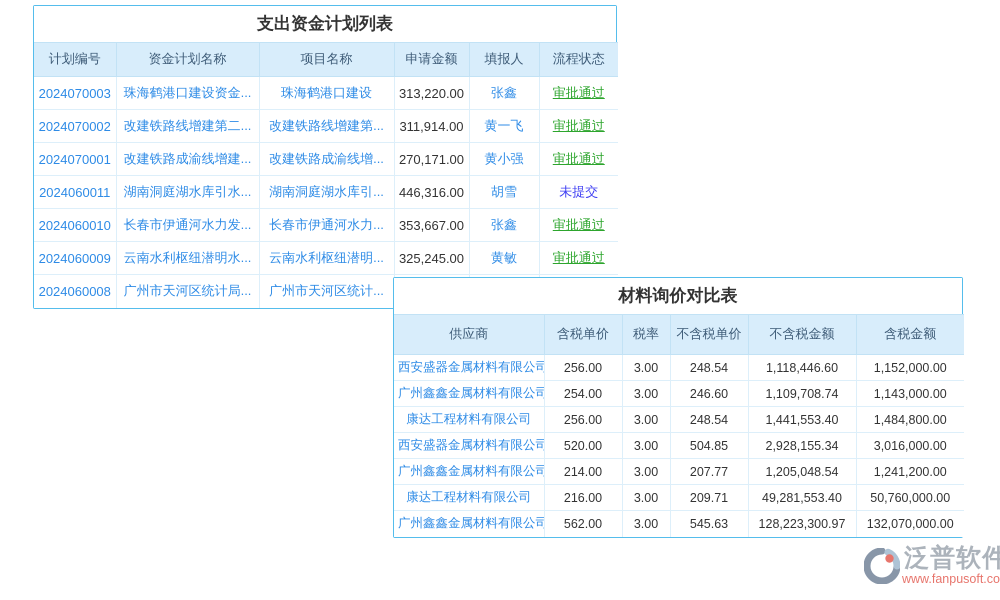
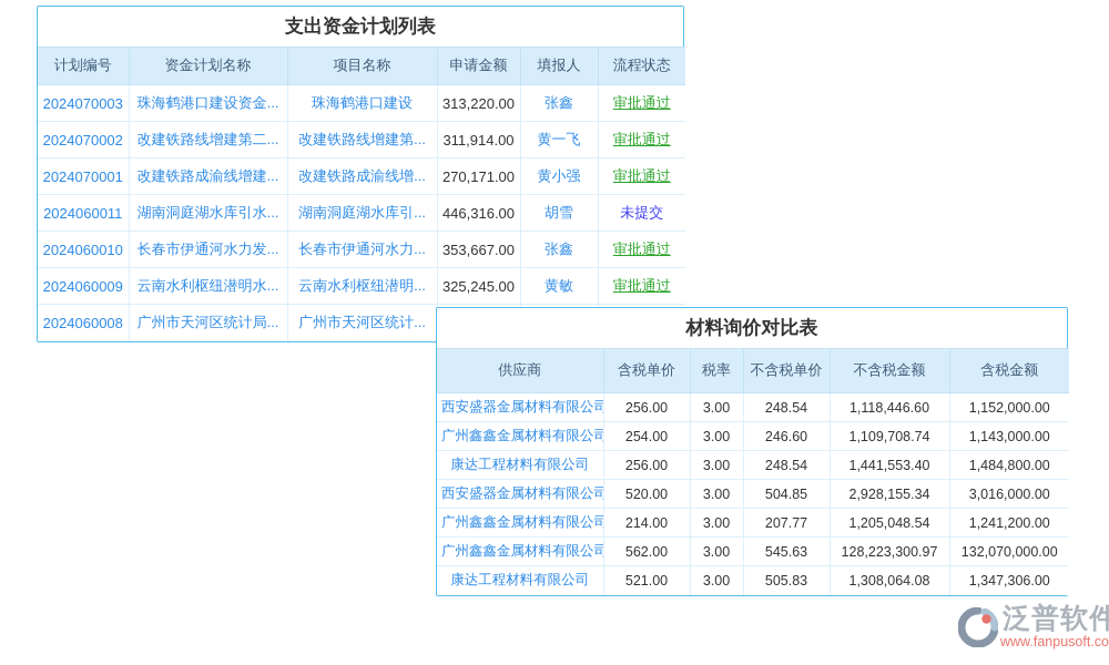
  支出资金计划列表
  计划编号	资金计划名称	项目名称	申请金额	填报人	流程状态
  2024070003	珠海鹤港口建设资金...	珠海鹤港口建设	313,220.00	张鑫	审批通过
  2024070002	改建铁路线增建第二...	改建铁路线增建第...	311,914.00	黄一飞	审批通过
  2024070001	改建铁路成渝线增建...	改建铁路成渝线增...	270,171.00	黄小强	审批通过
  2024060011	湖南洞庭湖水库引水...	湖南洞庭湖水库引...	446,316.00	胡雪	未提交
  2024060010	长春市伊通河水力发...	长春市伊通河水力...	353,667.00	张鑫	审批通过
  2024060009	云南水利枢纽潜明水...	云南水利枢纽潜明...	325,245.00	黄敏	审批通过
  2024060008	广州市天河区统计局...	广州市天河区统计...
  材料询价对比表
  供应商	含税单价	税率	不含税单价	不含税金额	含税金额
  西安盛器金属材料有限公司	256.00	3.00	248.54	1,118,446.60	1,152,000.00
  广州鑫鑫金属材料有限公司	254.00	3.00	246.60	1,109,708.74	1,143,000.00
  康达工程材料有限公司	256.00	3.00	248.54	1,441,553.40	1,484,800.00
  西安盛器金属材料有限公司	520.00	3.00	504.85	2,928,155.34	3,016,000.00
  广州鑫鑫金属材料有限公司	214.00	3.00	207.77	1,205,048.54	1,241,200.00
- 康达工程材料有限公司	216.00	3.00	209.71	49,281,553.40	50,760,000.00
  广州鑫鑫金属材料有限公司	562.00	3.00	545.63	128,223,300.97	132,070,000.00
+ 康达工程材料有限公司	521.00	3.00	505.83	1,308,064.08	1,347,306.00
  泛普软件
  www.fanpusoft.co
